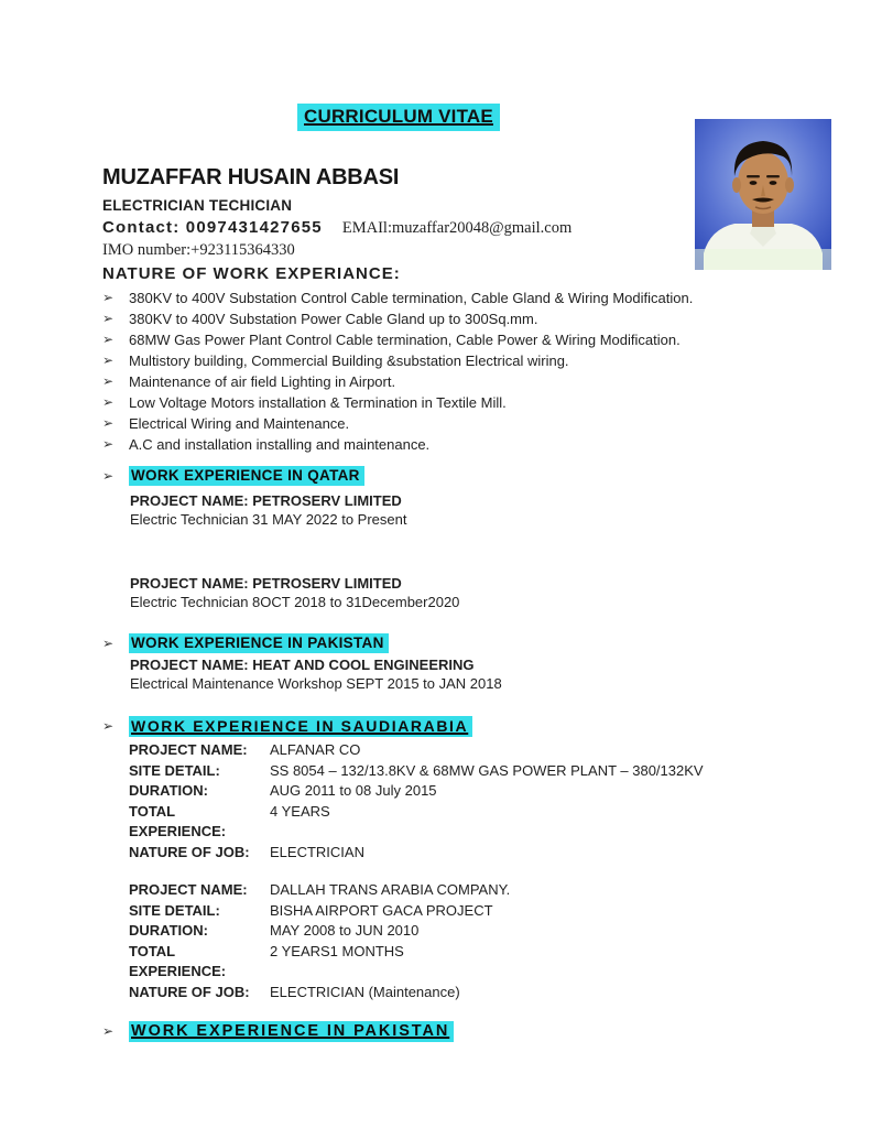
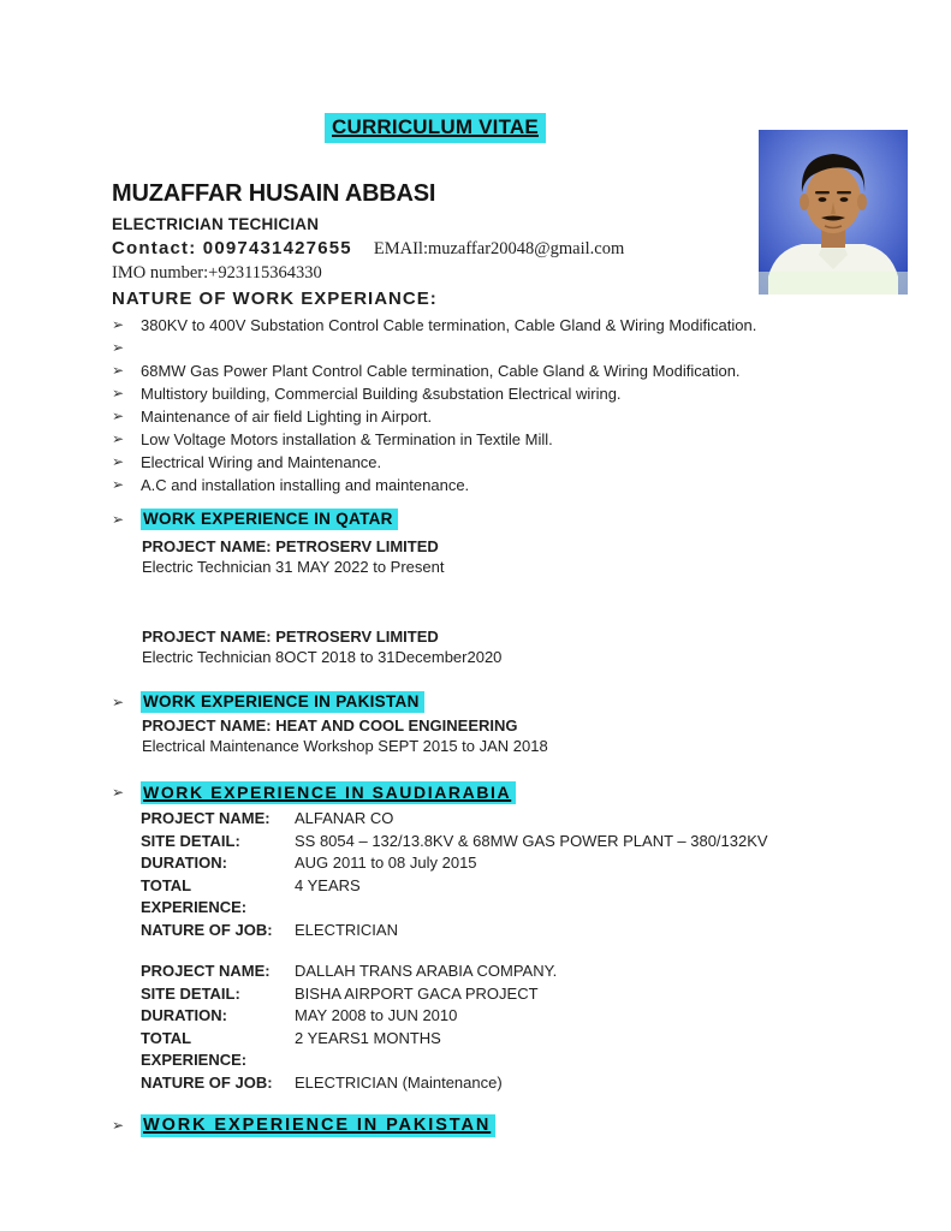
  CURRICULUM VITAE
  MUZAFFAR HUSAIN ABBASI
  ELECTRICIAN TECHICIAN
  Contact: 0097431427655
  EMAIl:muzaffar20048@gmail.com
  IMO number:+923115364330
  NATURE OF WORK EXPERIANCE:
  ➢
  380KV to 400V Substation Control Cable termination, Cable Gland & Wiring Modification.
  ➢
- 380KV to 400V Substation Power Cable Gland up to 300Sq.mm.
  ➢
- 68MW Gas Power Plant Control Cable termination, Cable Power & Wiring Modification.
+ 68MW Gas Power Plant Control Cable termination, Cable Gland & Wiring Modification.
  ➢
  Multistory building, Commercial Building &substation Electrical wiring.
  ➢
  Maintenance of air field Lighting in Airport.
  ➢
  Low Voltage Motors installation & Termination in Textile Mill.
  ➢
  Electrical Wiring and Maintenance.
  ➢
  A.C and installation installing and maintenance.
  ➢
  WORK EXPERIENCE IN QATAR
  PROJECT NAME: PETROSERV LIMITED
  Electric Technician 31 MAY 2022 to Present
  PROJECT NAME: PETROSERV LIMITED
  Electric Technician 8OCT 2018 to 31December2020
  ➢
  WORK EXPERIENCE IN PAKISTAN
  PROJECT NAME: HEAT AND COOL ENGINEERING
  Electrical Maintenance Workshop SEPT 2015 to JAN 2018
  ➢
  WORK EXPERIENCE IN SAUDIARABIA
  PROJECT NAME:
  ALFANAR CO
  SITE DETAIL:
  SS 8054 – 132/13.8KV & 68MW GAS POWER PLANT – 380/132KV
  DURATION:
  AUG 2011 to 08 July 2015
  TOTAL EXPERIENCE:
  4 YEARS
  NATURE OF JOB:
  ELECTRICIAN
  PROJECT NAME:
  DALLAH TRANS ARABIA COMPANY.
  SITE DETAIL:
  BISHA AIRPORT GACA PROJECT
  DURATION:
  MAY 2008 to JUN 2010
  TOTAL EXPERIENCE:
  2 YEARS1 MONTHS
  NATURE OF JOB:
  ELECTRICIAN (Maintenance)
  ➢
  WORK EXPERIENCE IN PAKISTAN
